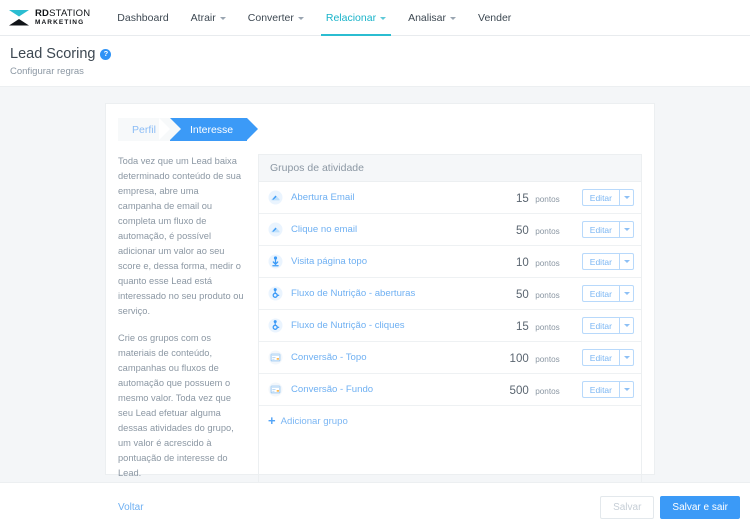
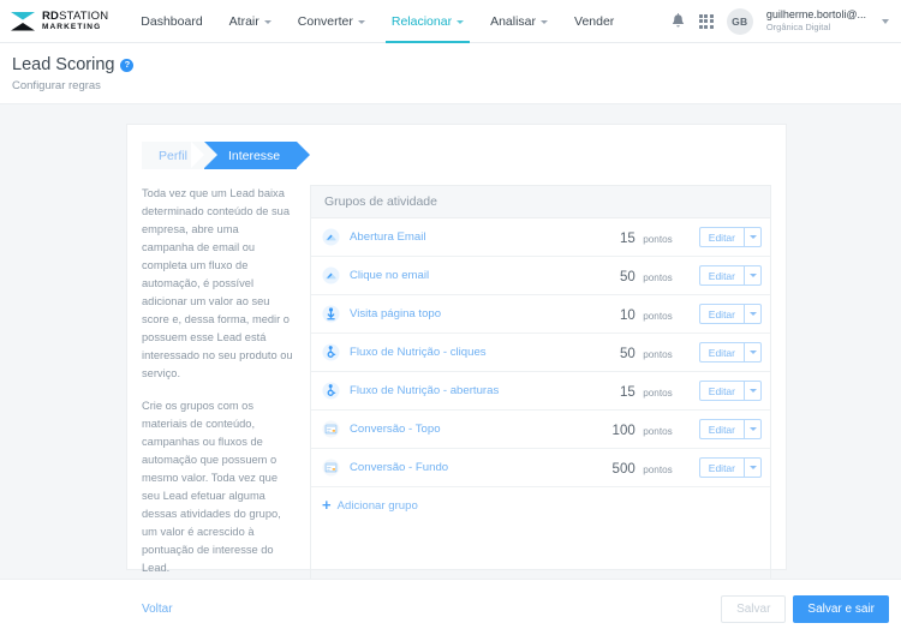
  RDSTATION
  Dashboard
  Atrair
  Converter
  Relacionar
  Analisar
  Vender
+ GB
+ guilherme.bortoli@...
+ Orgânica Digital
  Lead Scoring
  ?
  Configurar regras
  Perfil
  Interesse
- Toda vez que um Lead baixa determinado conteúdo de sua empresa, abre uma campanha de email ou completa um fluxo de automação, é possível adicionar um valor ao seu score e, dessa forma, medir o quanto esse Lead está interessado no seu produto ou serviço.
+ Toda vez que um Lead baixa determinado conteúdo de sua empresa, abre uma campanha de email ou completa um fluxo de automação, é possível adicionar um valor ao seu score e, dessa forma, medir o possuem esse Lead está interessado no seu produto ou serviço.
  Crie os grupos com os materiais de conteúdo, campanhas ou fluxos de automação que possuem o mesmo valor. Toda vez que seu Lead efetuar alguma dessas atividades do grupo, um valor é acrescido à pontuação de interesse do Lead.
  Grupos de atividade
  Abertura Email
  15 pontos
  Editar
  Clique no email
  50 pontos
  Editar
  Visita página topo
  10 pontos
  Editar
- Fluxo de Nutrição - aberturas
+ Fluxo de Nutrição - cliques
  50 pontos
  Editar
- Fluxo de Nutrição - cliques
+ Fluxo de Nutrição - aberturas
  15 pontos
  Editar
  Conversão - Topo
  100 pontos
  Editar
  Conversão - Fundo
  500 pontos
  Editar
  +
  Adicionar grupo
  Voltar
  Salvar
  Salvar e sair
